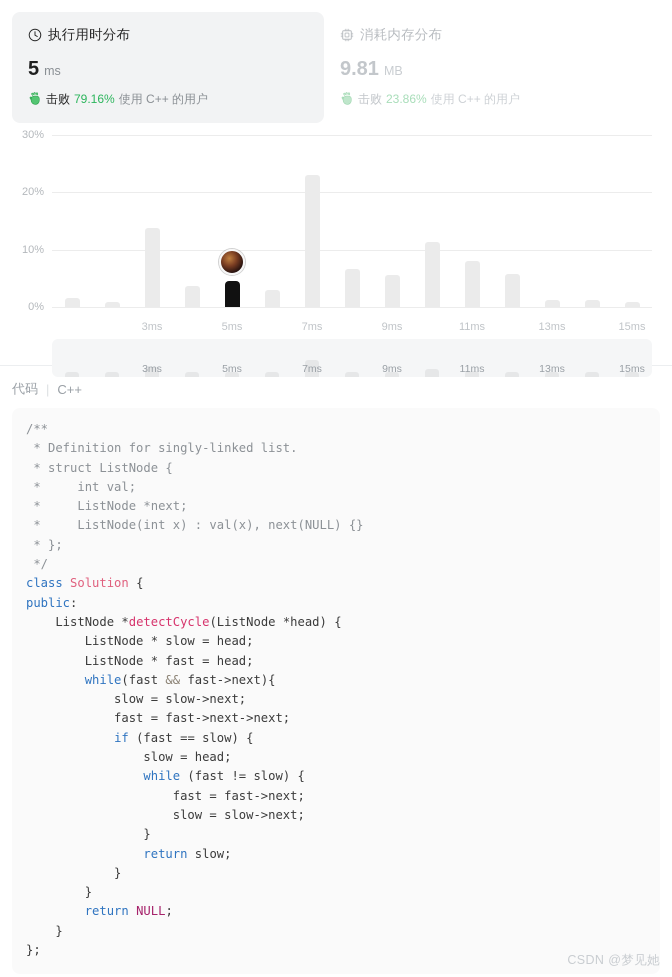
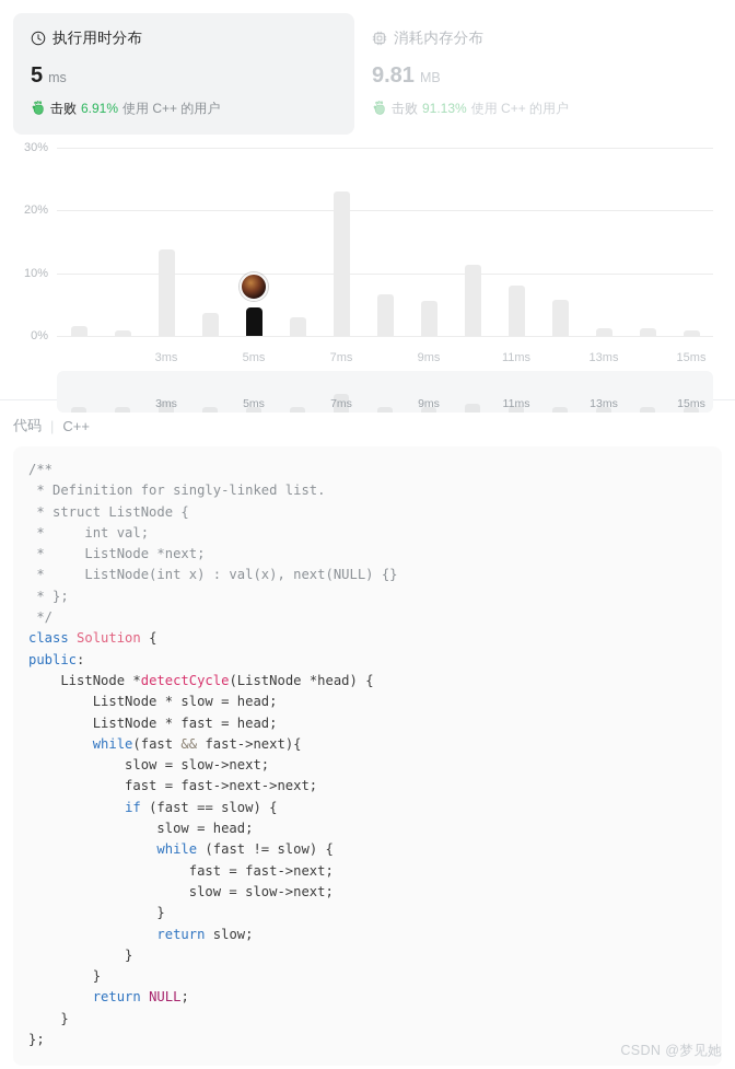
  执行用时分布
  5
  ms
  击败
- 79.16%
+ 6.91%
  使用 C++ 的用户
  消耗内存分布
  9.81
  MB
  击败
- 23.86%
+ 91.13%
  使用 C++ 的用户
  0%
  10%
  20%
  30%
  3ms
  5ms
  7ms
  9ms
  11ms
  13ms
  15ms
  3ms
  5ms
  7ms
  9ms
  11ms
  13ms
  15ms
  代码
  |
  C++
  /** * Definition for singly-linked list. * struct ListNode { * int val; * ListNode *next; * ListNode(int x) : val(x), next(NULL) {} * }; */ class Solution {
  public:
  ListNode *detectCycle(ListNode *head) {
  ListNode * slow = head;
  ListNode * fast = head;
  while(fast && fast->next){
  slow = slow->next;
  fast = fast->next->next;
  if (fast == slow) {
  slow = head;
  while (fast != slow) {
  fast = fast->next;
  slow = slow->next;
  }
  return slow;
  }
  }
  return NULL;
  }
  };
  CSDN @梦见她
